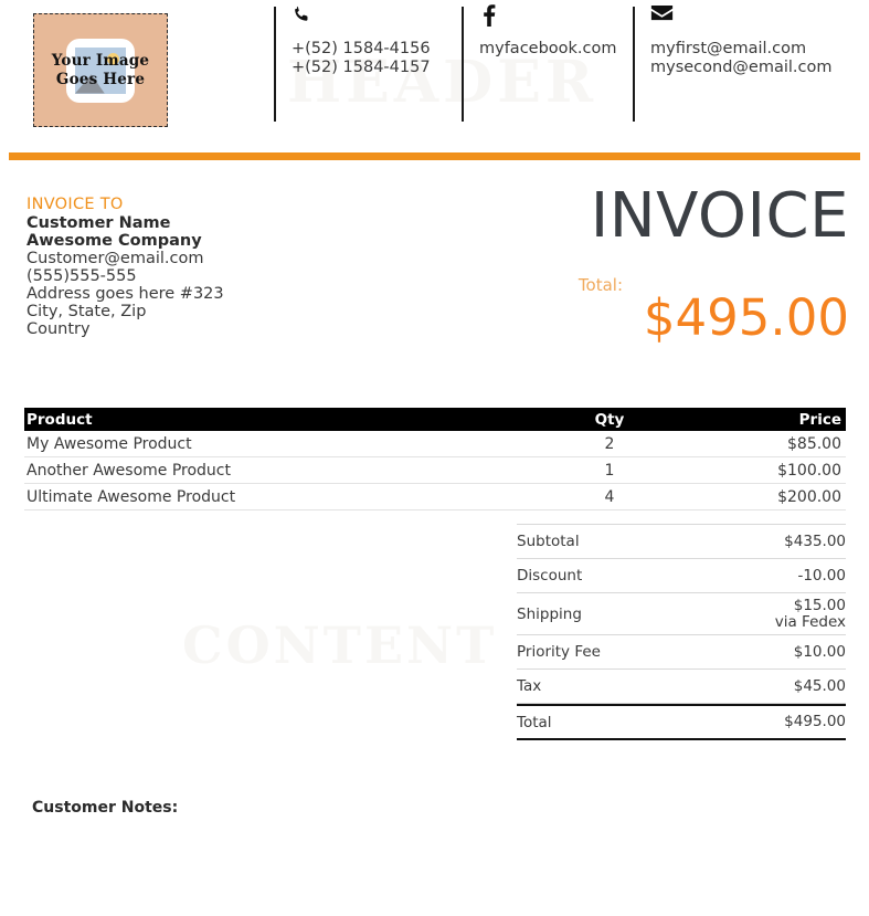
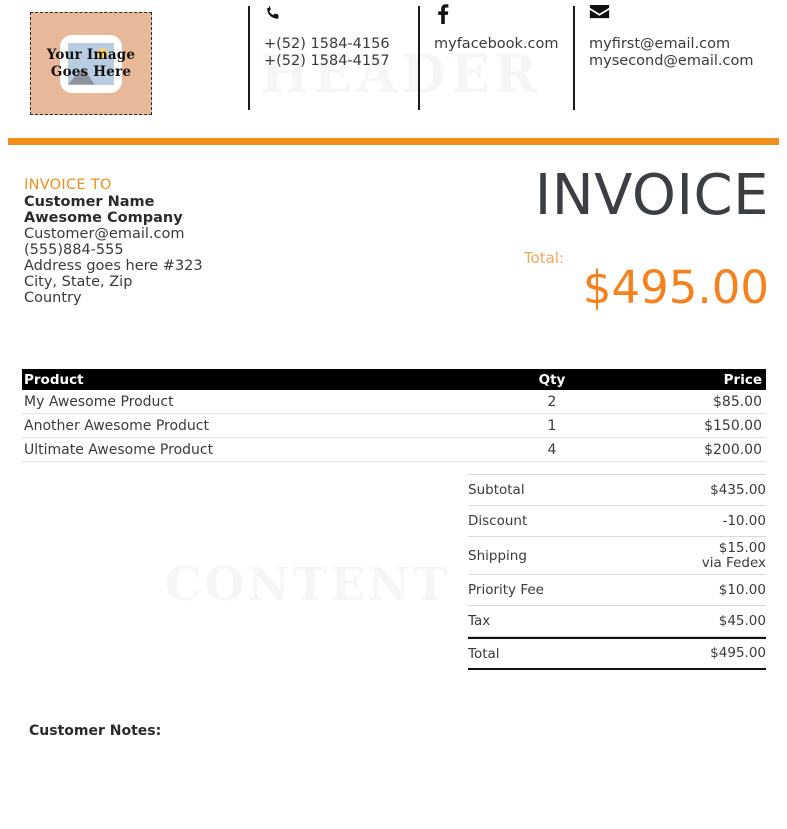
  HEADER
  Your Image
  Goes Here
  +(52) 1584-4156
  +(52) 1584-4157
  myfacebook.com
  myfirst@email.com
  mysecond@email.com
  INVOICE TO
  Customer Name
  Awesome Company
  Customer@email.com
- (555)555-555
+ (555)884-555
  Address goes here #323
  City, State, Zip
  Country
  INVOICE
  Total:
  $495.00
  Product
  Qty
  Price
  My Awesome Product
  2
  $85.00
  Another Awesome Product
  1
- $100.00
+ $150.00
  Ultimate Awesome Product
  4
  $200.00
  Subtotal
  $435.00
  Discount
  -10.00
  Shipping
  $15.00
  via Fedex
  Priority Fee
  $10.00
  Tax
  $45.00
  Total
  $495.00
  Customer Notes:
